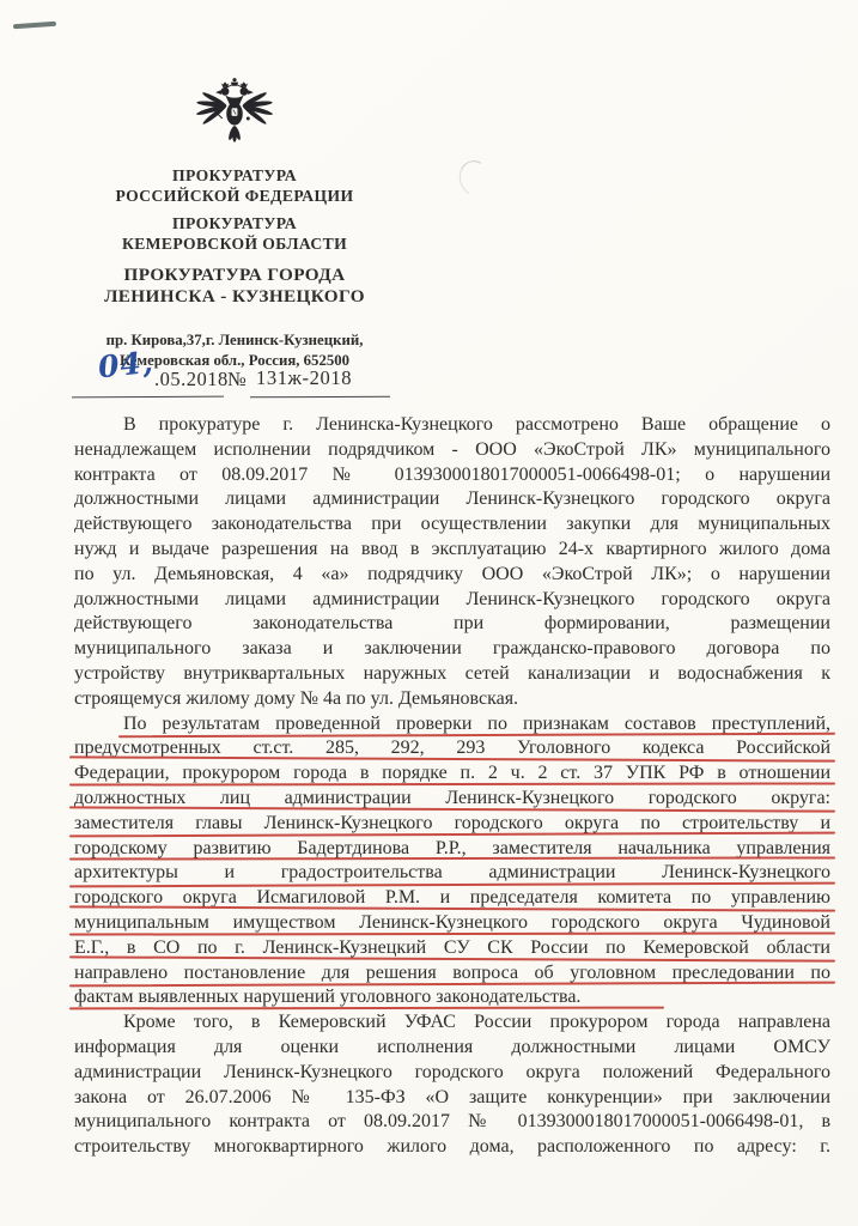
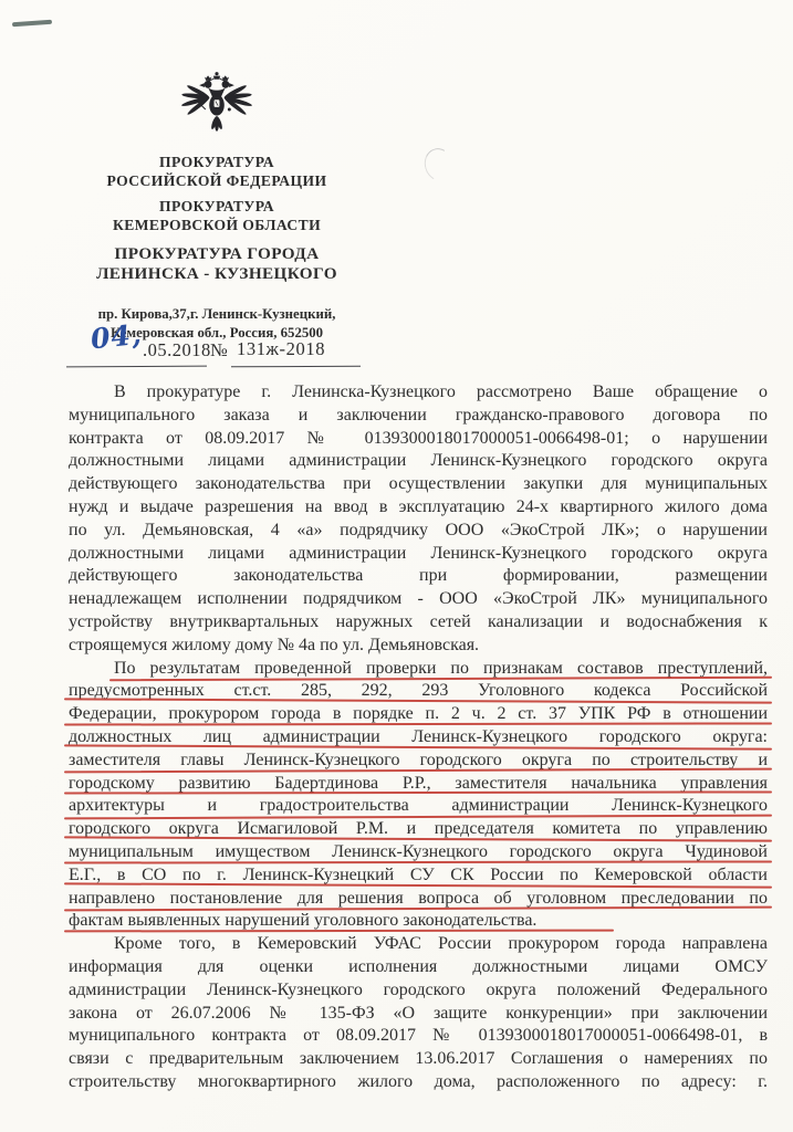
  ПРОКУРАТУРА
  РОССИЙСКОЙ ФЕДЕРАЦИИ
  ПРОКУРАТУРА
  КЕМЕРОВСКОЙ ОБЛАСТИ
  ПРОКУРАТУРА ГОРОДА
  ЛЕНИНСКА - КУЗНЕЦКОГО
  пр. Кирова,37,г. Ленинск-Кузнецкий,
  Кемеровская обл., Россия, 652500
  .05.2018
  №
  131ж-2018
  В прокуратуре г. Ленинска-Кузнецкого рассмотрено Ваше обращение о
- ненадлежащем исполнении подрядчиком - ООО «ЭкоСтрой ЛК» муниципального
+ муниципального заказа и заключении гражданско-правового договора по
  контракта от 08.09.2017 № 0139300018017000051-0066498-01; о нарушении
  должностными лицами администрации Ленинск-Кузнецкого городского округа
  действующего законодательства при осуществлении закупки для муниципальных
  нужд и выдаче разрешения на ввод в эксплуатацию 24-х квартирного жилого дома
  по ул. Демьяновская, 4 «а» подрядчику ООО «ЭкоСтрой ЛК»; о нарушении
  должностными лицами администрации Ленинск-Кузнецкого городского округа
  действующего законодательства при формировании, размещении
- муниципального заказа и заключении гражданско-правового договора по
+ ненадлежащем исполнении подрядчиком - ООО «ЭкоСтрой ЛК» муниципального
  устройству внутриквартальных наружных сетей канализации и водоснабжения к
  строящемуся жилому дому № 4а по ул. Демьяновская.
  По результатам проведенной проверки по признакам составов преступлений,
  предусмотренных ст.ст. 285, 292, 293 Уголовного кодекса Российской
  Федерации, прокурором города в порядке п. 2 ч. 2 ст. 37 УПК РФ в отношении
  должностных лиц администрации Ленинск-Кузнецкого городского округа:
  заместителя главы Ленинск-Кузнецкого городского округа по строительству и
  городскому развитию Бадертдинова Р.Р., заместителя начальника управления
  архитектуры и градостроительства администрации Ленинск-Кузнецкого
  городского округа Исмагиловой Р.М. и председателя комитета по управлению
  муниципальным имуществом Ленинск-Кузнецкого городского округа Чудиновой
  Е.Г., в СО по г. Ленинск-Кузнецкий СУ СК России по Кемеровской области
  направлено постановление для решения вопроса об уголовном преследовании по
  фактам выявленных нарушений уголовного законодательства.
  Кроме того, в Кемеровский УФАС России прокурором города направлена
  информация для оценки исполнения должностными лицами ОМСУ
  администрации Ленинск-Кузнецкого городского округа положений Федерального
  закона от 26.07.2006 № 135-ФЗ «О защите конкуренции» при заключении
  муниципального контракта от 08.09.2017 № 0139300018017000051-0066498-01, в
+ связи с предварительным заключением 13.06.2017 Соглашения о намерениях по
  строительству многоквартирного жилого дома, расположенного по адресу: г.
